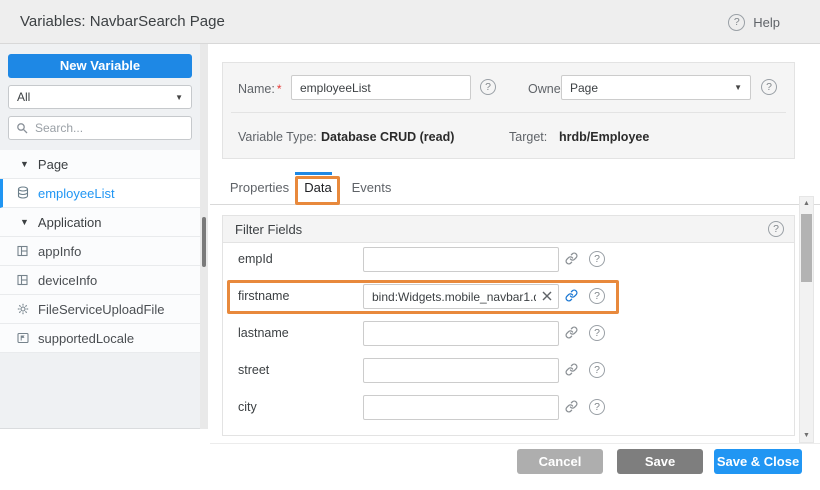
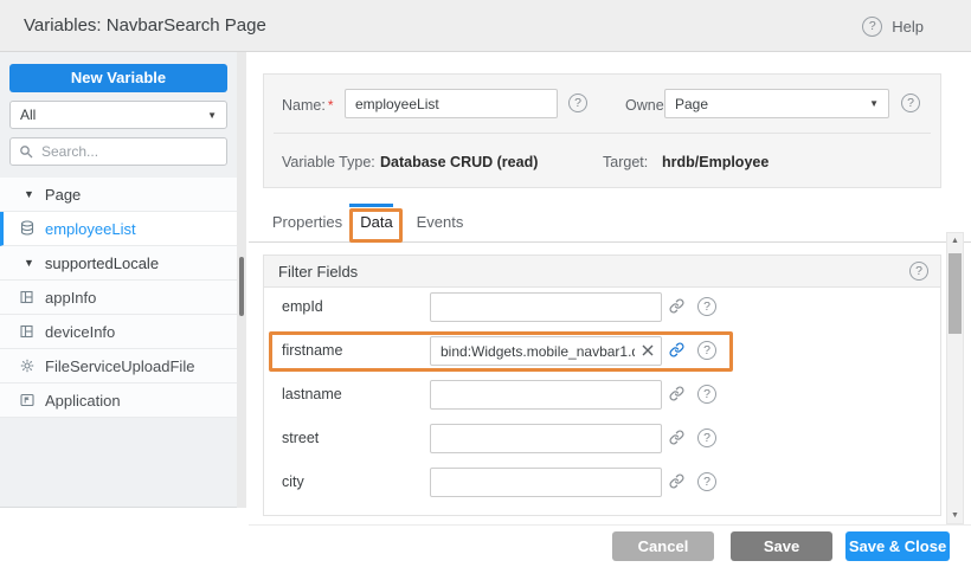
  Variables: NavbarSearch Page
  ?
  Help
  New Variable
  All
  ▼
  Search...
  ▼
  Page
  employeeList
  ▼
- Application
+ supportedLocale
  appInfo
  deviceInfo
  FileServiceUploadFile
- supportedLocale
+ Application
  Name: *
  employeeList
  ?
  Page
  ▼
  ?
  Variable Type:
  Database CRUD (read)
  Target:
  hrdb/Employee
  Properties
  Data
  Events
  Filter Fields
  ?
  empId
  ?
  firstname
  bind:Widgets.mobile_navbar1.
  ?
  lastname
  ?
  street
  ?
  city
  ?
  Cancel
  Save
  Save & Close
